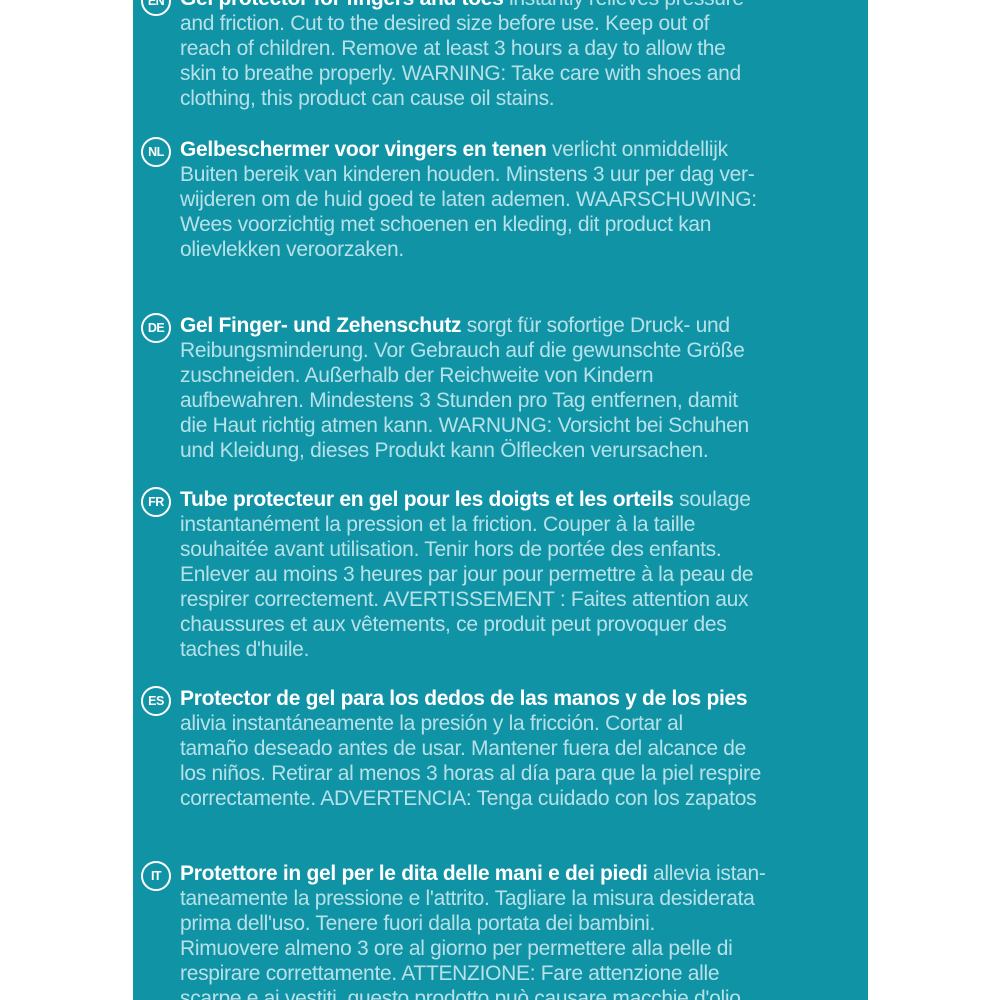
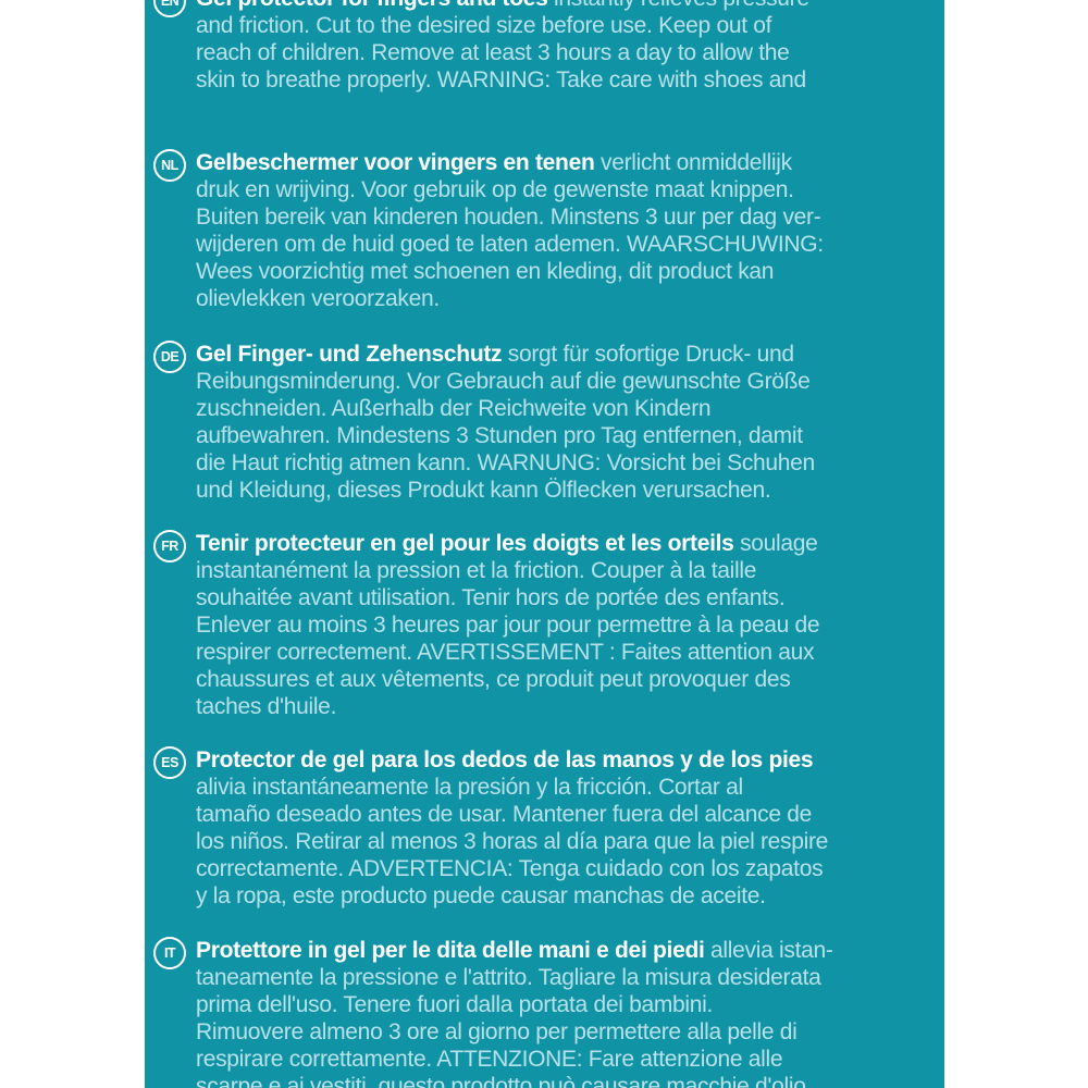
  EN
  and friction. Cut to the desired size before use. Keep out of
  reach of children. Remove at least 3 hours a day to allow the
  skin to breathe properly. WARNING: Take care with shoes and
- clothing, this product can cause oil stains.
  NL
  Gelbeschermer voor vingers en tenen verlicht onmiddellijk
+ druk en wrijving. Voor gebruik op de gewenste maat knippen.
  Buiten bereik van kinderen houden. Minstens 3 uur per dag ver-
  wijderen om de huid goed te laten ademen. WAARSCHUWING:
  Wees voorzichtig met schoenen en kleding, dit product kan
  olievlekken veroorzaken.
  DE
  Gel Finger- und Zehenschutz sorgt für sofortige Druck- und
  Reibungsminderung. Vor Gebrauch auf die gewunschte Größe
  zuschneiden. Außerhalb der Reichweite von Kindern
  aufbewahren. Mindestens 3 Stunden pro Tag entfernen, damit
  die Haut richtig atmen kann. WARNUNG: Vorsicht bei Schuhen
  und Kleidung, dieses Produkt kann Ölflecken verursachen.
  FR
- Tube protecteur en gel pour les doigts et les orteils soulage
+ Tenir protecteur en gel pour les doigts et les orteils soulage
  instantanément la pression et la friction. Couper à la taille
  souhaitée avant utilisation. Tenir hors de portée des enfants.
  Enlever au moins 3 heures par jour pour permettre à la peau de
  respirer correctement. AVERTISSEMENT : Faites attention aux
  chaussures et aux vêtements, ce produit peut provoquer des
  taches d'huile.
  ES
  Protector de gel para los dedos de las manos y de los pies
  alivia instantáneamente la presión y la fricción. Cortar al
  tamaño deseado antes de usar. Mantener fuera del alcance de
  los niños. Retirar al menos 3 horas al día para que la piel respire
  correctamente. ADVERTENCIA: Tenga cuidado con los zapatos
+ y la ropa, este producto puede causar manchas de aceite.
  IT
  Protettore in gel per le dita delle mani e dei piedi allevia istan-
  taneamente la pressione e l'attrito. Tagliare la misura desiderata
  prima dell'uso. Tenere fuori dalla portata dei bambini.
  Rimuovere almeno 3 ore al giorno per permettere alla pelle di
  respirare correttamente. ATTENZIONE: Fare attenzione alle
  scarpe e ai vestiti, questo prodotto può causare macchie d'olio
